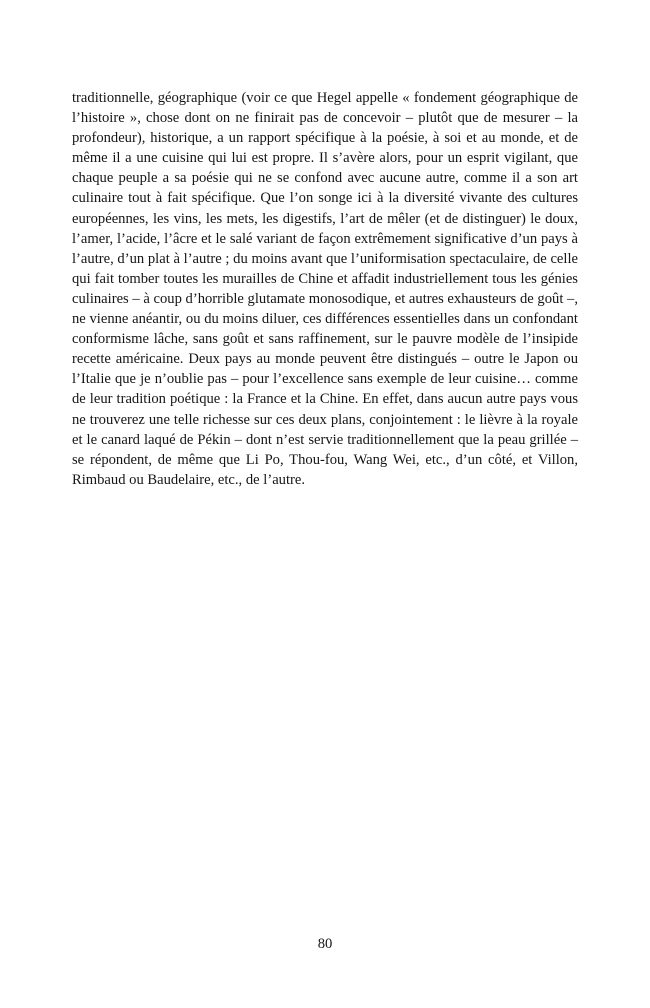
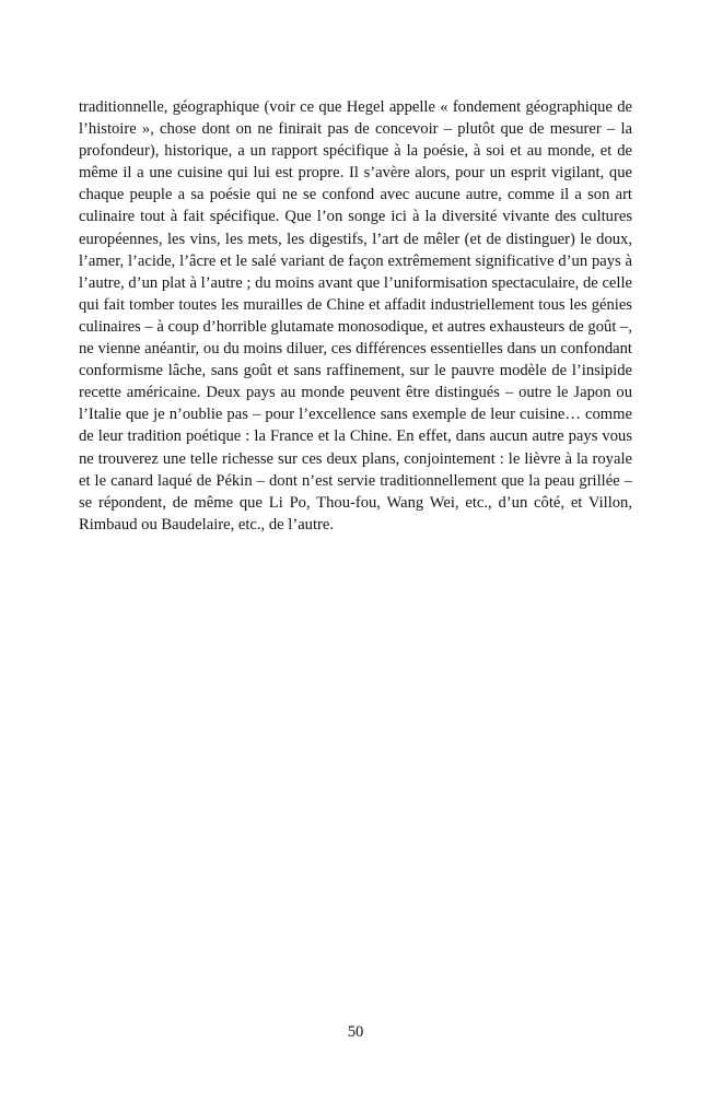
  traditionnelle, géographique (voir ce que Hegel appelle « fondement géographique de l’histoire », chose dont on ne finirait pas de concevoir – plutôt que de mesurer – la profondeur), historique, a un rapport spécifique à la poésie, à soi et au monde, et de même il a une cuisine qui lui est propre. Il s’avère alors, pour un esprit vigilant, que chaque peuple a sa poésie qui ne se confond avec aucune autre, comme il a son art culinaire tout à fait spécifique. Que l’on songe ici à la diversité vivante des cultures européennes, les vins, les mets, les digestifs, l’art de mêler (et de distinguer) le doux, l’amer, l’acide, l’âcre et le salé variant de façon extrêmement significative d’un pays à l’autre, d’un plat à l’autre ; du moins avant que l’uniformisation spectaculaire, de celle qui fait tomber toutes les murailles de Chine et affadit industriellement tous les génies culinaires – à coup d’horrible glutamate monosodique, et autres exhausteurs de goût –, ne vienne anéantir, ou du moins diluer, ces différences essentielles dans un confondant conformisme lâche, sans goût et sans raffinement, sur le pauvre modèle de l’insipide recette américaine. Deux pays au monde peuvent être distingués – outre le Japon ou l’Italie que je n’oublie pas – pour l’excellence sans exemple de leur cuisine… comme de leur tradition poétique : la France et la Chine. En effet, dans aucun autre pays vous ne trouverez une telle richesse sur ces deux plans, conjointement : le lièvre à la royale et le canard laqué de Pékin – dont n’est servie traditionnellement que la peau grillée – se répondent, de même que Li Po, Thou-fou, Wang Wei, etc., d’un côté, et Villon, Rimbaud ou Baudelaire, etc., de l’autre.
- 80
+ 50
